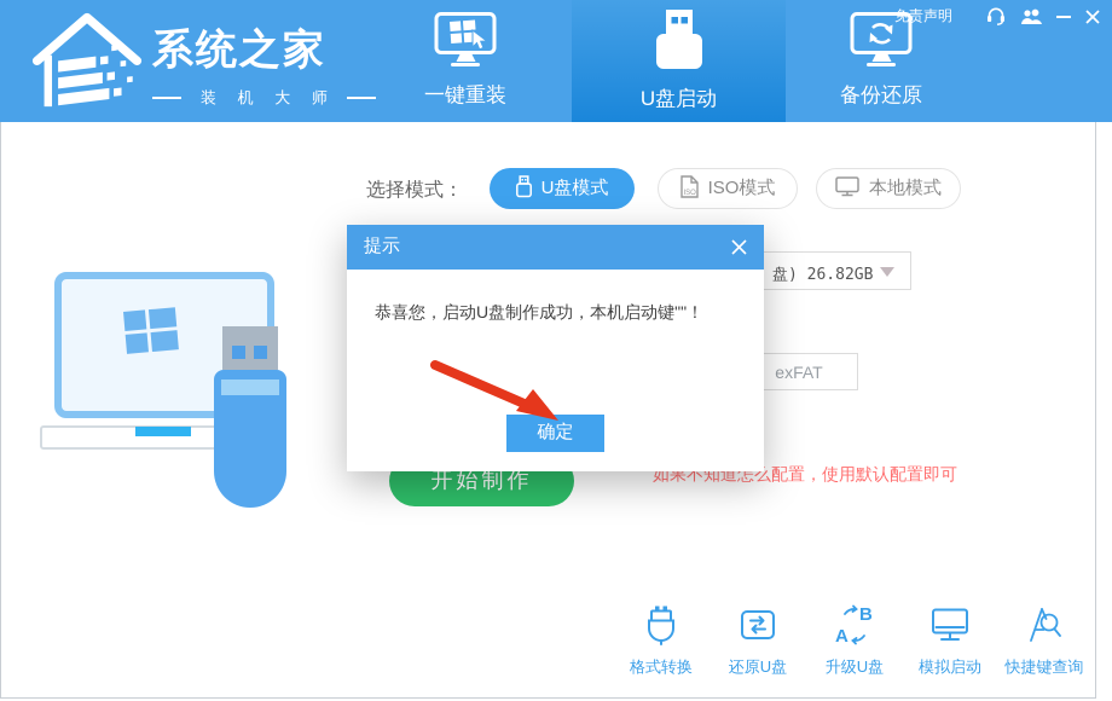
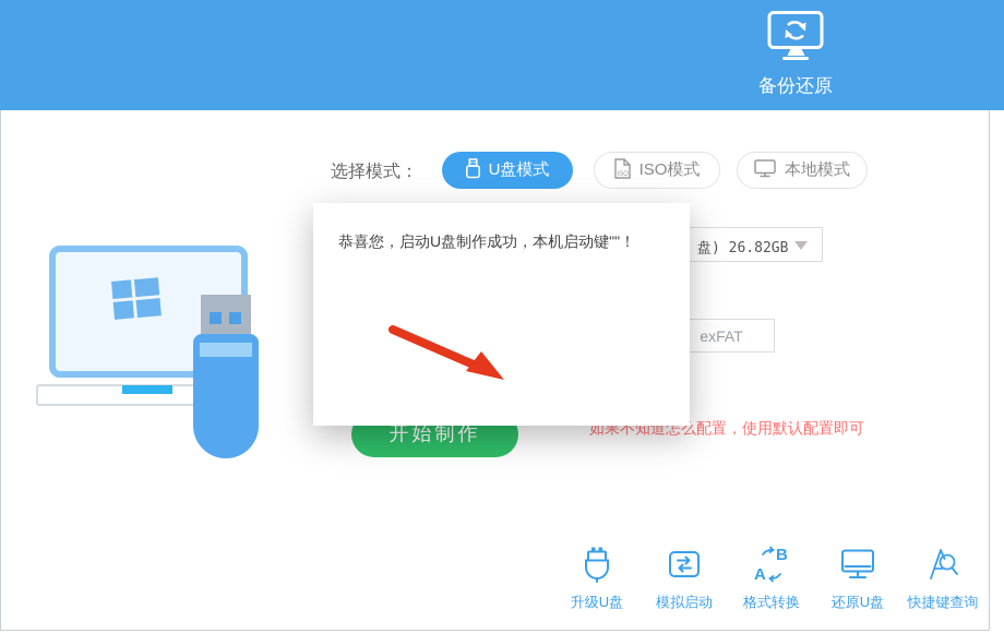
- 系统之家
- 装 机 大 师
- 一键重装
- U盘启动
  备份还原
- 免责声明
  选择模式：
  U盘模式
  ISO模式
  本地模式
  盘) 26.82GB
  exFAT
  开始制作
  如果不知道怎么配置，使用默认配置即可
- 格式转换
+ 升级U盘
- 还原U盘
+ 模拟启动
  A
  B
- 升级U盘
+ 格式转换
- 模拟启动
+ 还原U盘
  快捷键查询
- 提示
  恭喜您，启动U盘制作成功，本机启动键""！
- 确定
